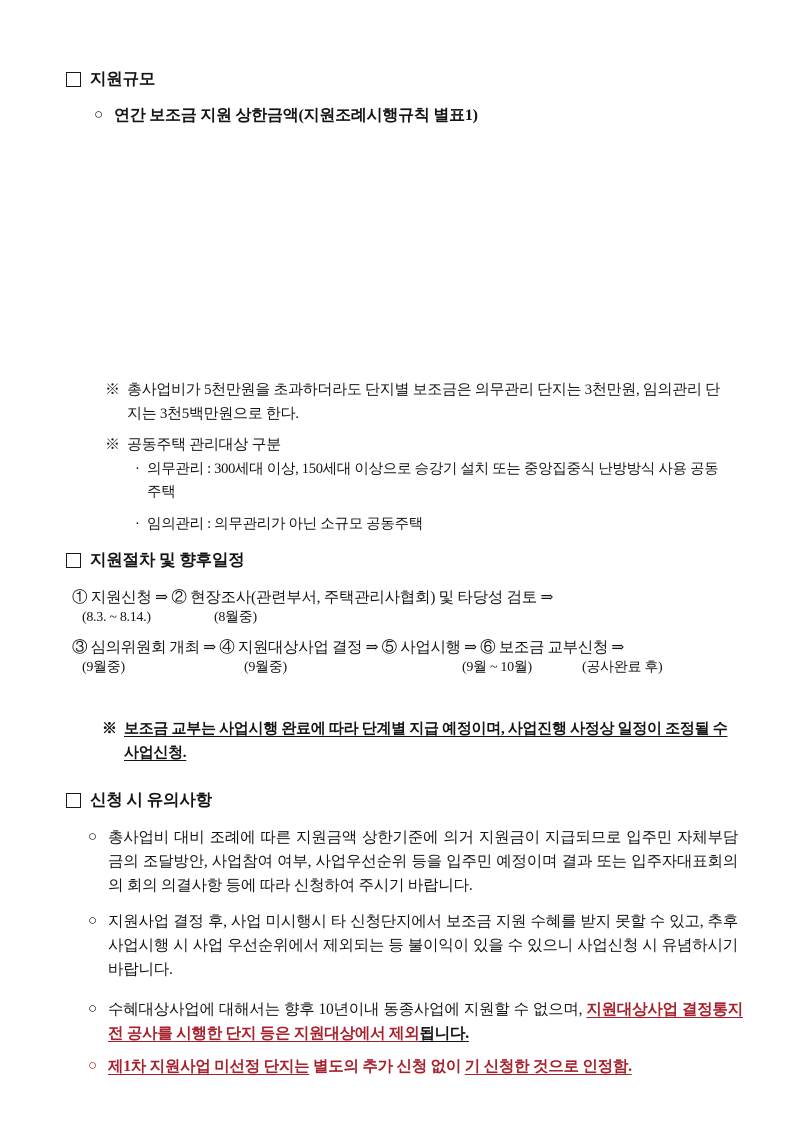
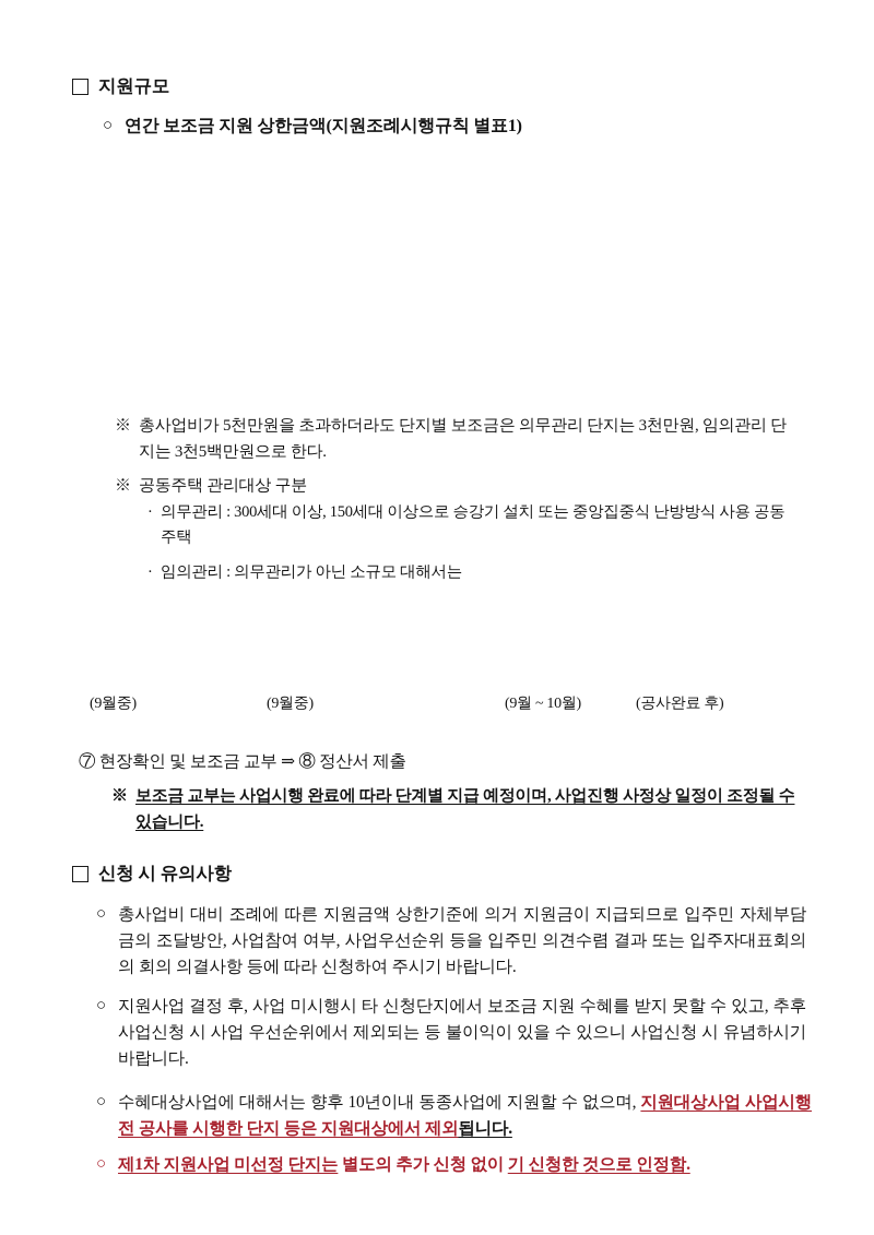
  지원규모
  ○
  연간 보조금 지원 상한금액(지원조례시행규칙 별표1)
  ※
  총사업비가 5천만원을 초과하더라도 단지별 보조금은 의무관리 단지는 3천만원, 임의관리 단지는 3천5백만원으로 한다.
  ※
  공동주택 관리대상 구분
  ·
  의무관리 : 300세대 이상, 150세대 이상으로 승강기 설치 또는 중앙집중식 난방방식 사용 공동주택
  ·
- 임의관리 : 의무관리가 아닌 소규모 공동주택
+ 임의관리 : 의무관리가 아닌 소규모 대해서는
- 지원절차 및 향후일정
- ① 지원신청 ⇒ ② 현장조사(관련부서, 주택관리사협회) 및 타당성 검토 ⇒
- (8.3. ~ 8.14.)
- (8월중)
- ③ 심의위원회 개최 ⇒ ④ 지원대상사업 결정 ⇒ ⑤ 사업시행 ⇒ ⑥ 보조금 교부신청 ⇒
  (9월중)
  (9월중)
  (9월 ~ 10월)
  (공사완료 후)
+ ⑦ 현장확인 및 보조금 교부 ⇒ ⑧ 정산서 제출
  ※
- 보조금 교부는 사업시행 완료에 따라 단계별 지급 예정이며, 사업진행 사정상 일정이 조정될 수 사업신청.
+ 보조금 교부는 사업시행 완료에 따라 단계별 지급 예정이며, 사업진행 사정상 일정이 조정될 수 있습니다.
  신청 시 유의사항
  ○
- 총사업비 대비 조례에 따른 지원금액 상한기준에 의거 지원금이 지급되므로 입주민 자체부담금의 조달방안, 사업참여 여부, 사업우선순위 등을 입주민 예정이며 결과 또는 입주자대표회의의 회의 의결사항 등에 따라 신청하여 주시기 바랍니다.
+ 총사업비 대비 조례에 따른 지원금액 상한기준에 의거 지원금이 지급되므로 입주민 자체부담금의 조달방안, 사업참여 여부, 사업우선순위 등을 입주민 의견수렴 결과 또는 입주자대표회의의 회의 의결사항 등에 따라 신청하여 주시기 바랍니다.
  ○
- 지원사업 결정 후, 사업 미시행시 타 신청단지에서 보조금 지원 수혜를 받지 못할 수 있고, 추후 사업시행 시 사업 우선순위에서 제외되는 등 불이익이 있을 수 있으니 사업신청 시 유념하시기 바랍니다.
+ 지원사업 결정 후, 사업 미시행시 타 신청단지에서 보조금 지원 수혜를 받지 못할 수 있고, 추후 사업신청 시 사업 우선순위에서 제외되는 등 불이익이 있을 수 있으니 사업신청 시 유념하시기 바랍니다.
  ○
- 수혜대상사업에 대해서는 향후 10년이내 동종사업에 지원할 수 없으며, 지원대상사업 결정통지 전 공사를 시행한 단지 등은 지원대상에서 제외됩니다.
+ 수혜대상사업에 대해서는 향후 10년이내 동종사업에 지원할 수 없으며, 지원대상사업 사업시행 전 공사를 시행한 단지 등은 지원대상에서 제외됩니다.
  ○
  제1차 지원사업 미선정 단지는 별도의 추가 신청 없이 기 신청한 것으로 인정함.
